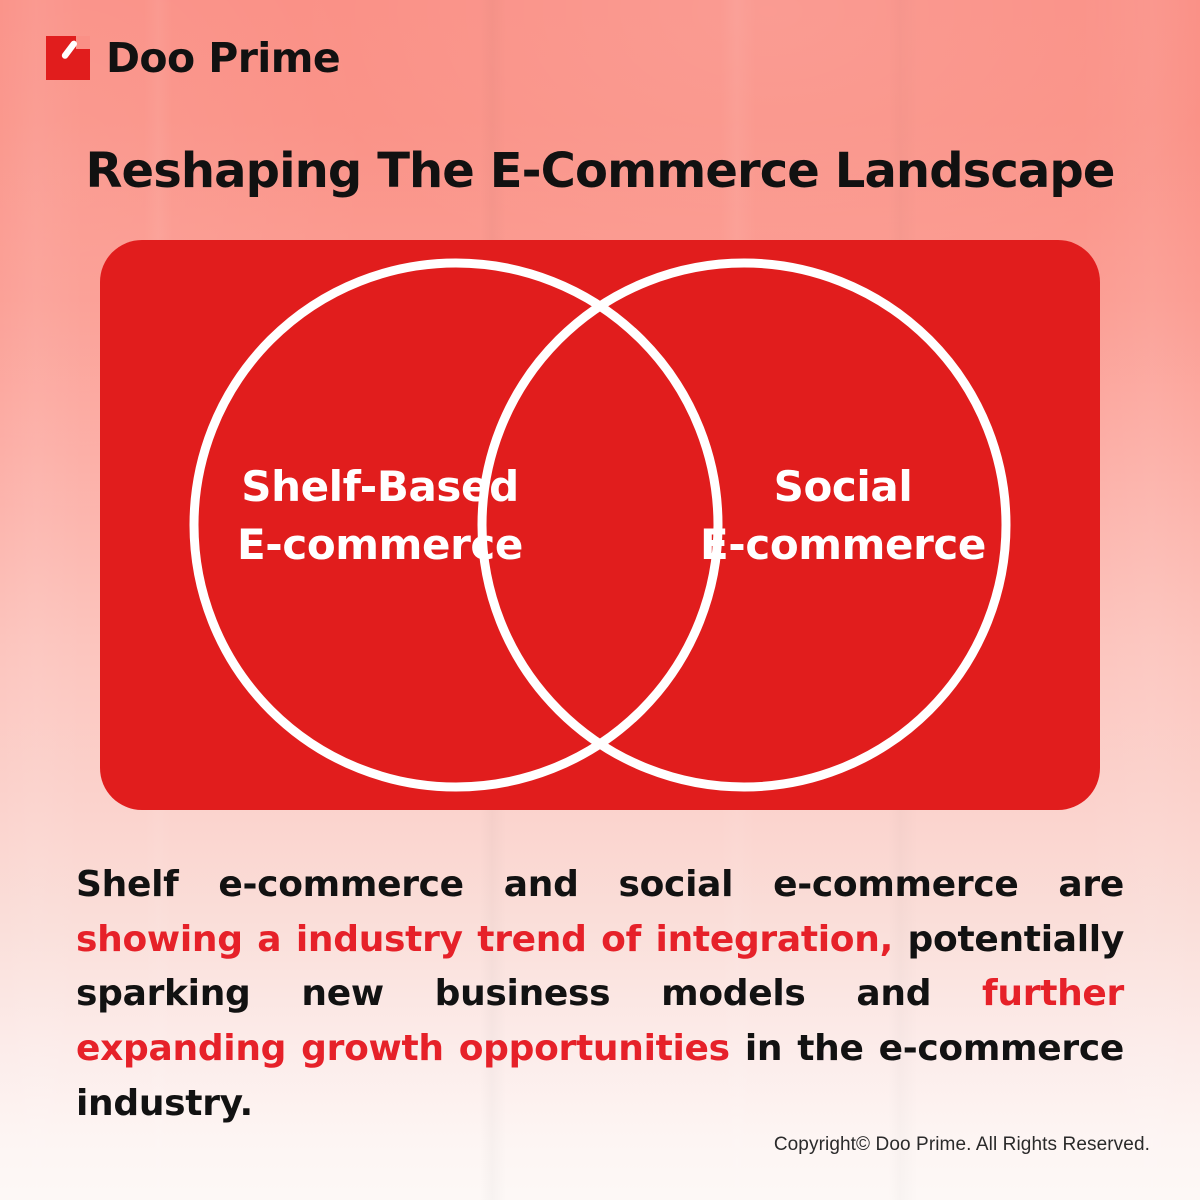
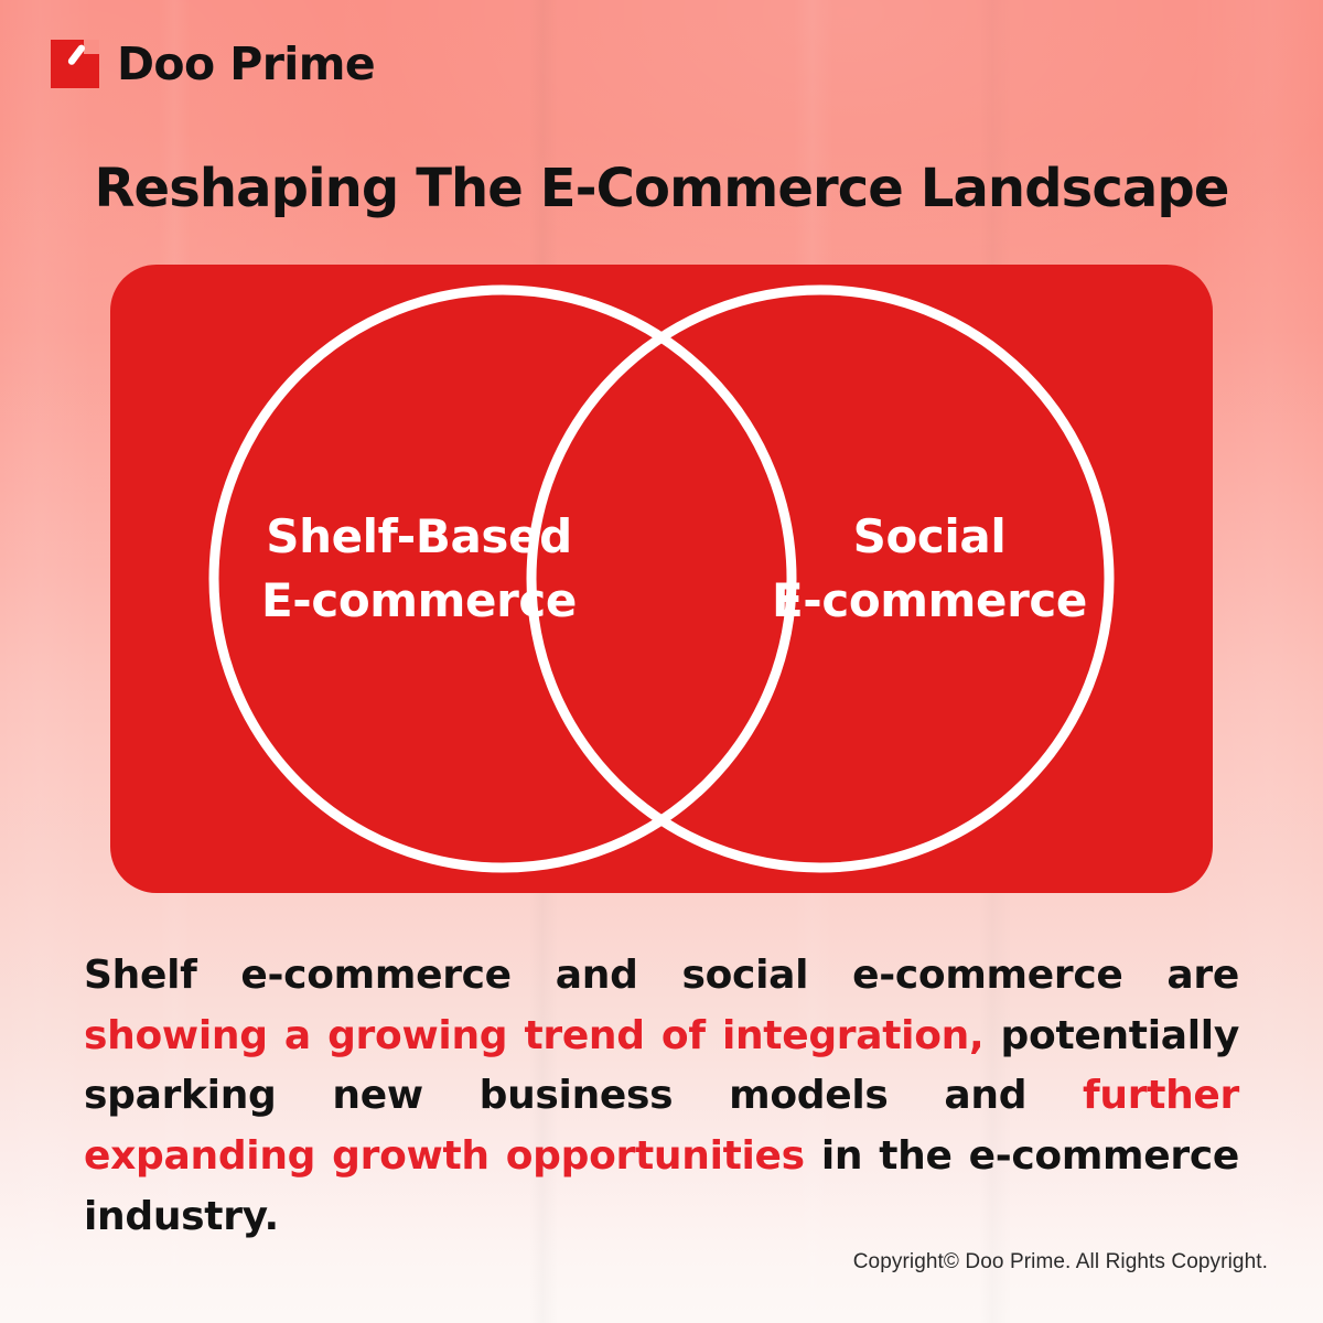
  Doo Prime
  Reshaping The E-Commerce Landscape
  Shelf-Based
  E-commerce
  Social
  E-commerce
- Shelf e-commerce and social e-commerce are showing a industry trend of integration, potentially sparking new business models and further expanding growth opportunities in the e-commerce industry.
+ Shelf e-commerce and social e-commerce are showing a growing trend of integration, potentially sparking new business models and further expanding growth opportunities in the e-commerce industry.
- Copyright© Doo Prime. All Rights Reserved.
+ Copyright© Doo Prime. All Rights Copyright.
